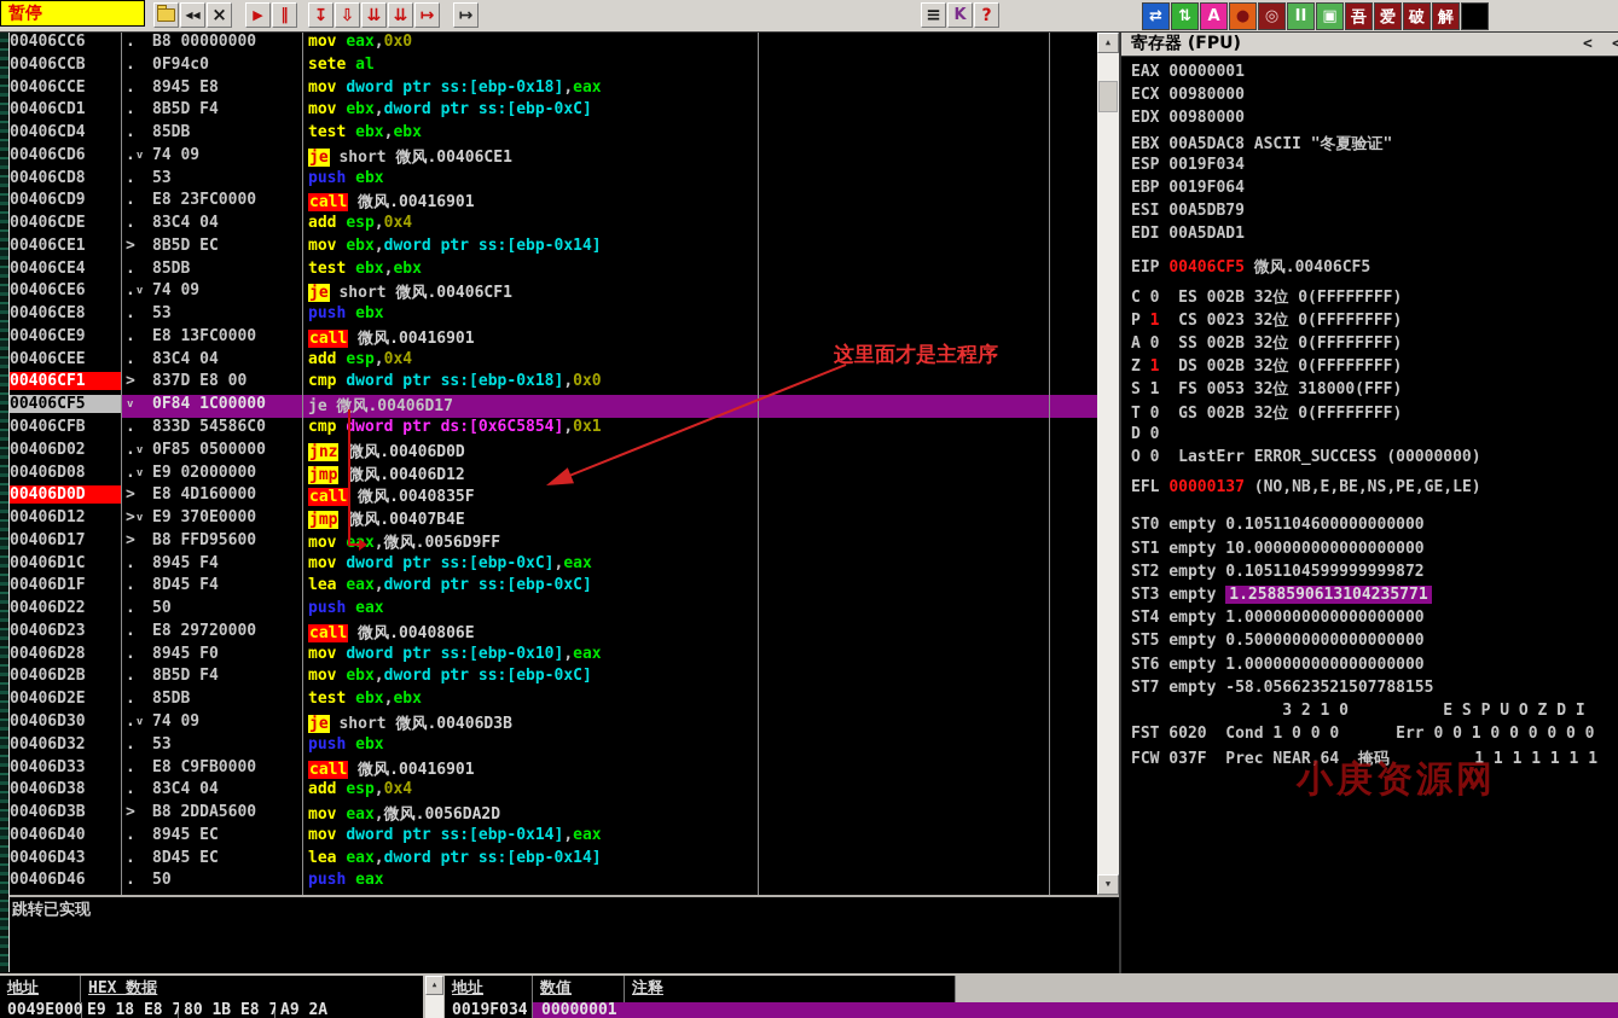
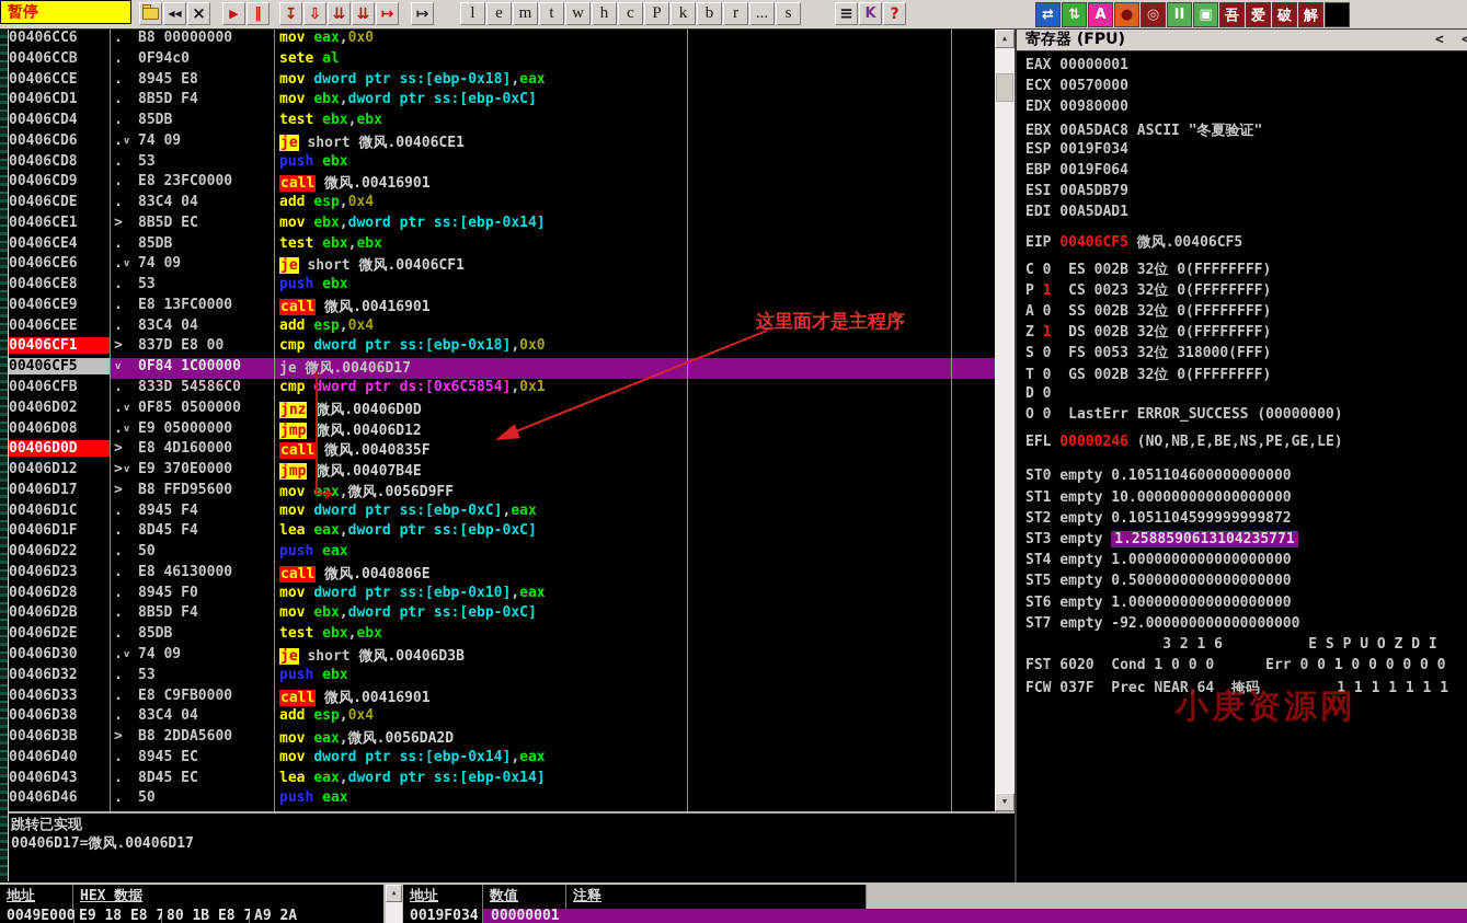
  暂停
  ◀◀
  ×
  ▶
  ‖
  ↧
  ⇩
  ⇊
  ⇊
  ↦
  ↦
+ l
+ e
+ m
+ t
+ w
+ h
+ c
+ P
+ k
+ b
+ r
+ ...
+ s
  ≡
  K
  ?
  ⇄
  ⇅
  A
  ●
  ◎
  II
  ▣
  吾
  爱
  破
  解
  00406CC6
  .
  B8 00000000
  mov eax,0x0
  00406CCB
  .
  0F94c0
  sete al
  00406CCE
  .
  8945 E8
  mov dword ptr ss:[ebp-0x18],eax
  00406CD1
  .
  8B5D F4
  mov ebx,dword ptr ss:[ebp-0xC]
  00406CD4
  .
  85DB
  test ebx,ebx
  00406CD6
  .v
  74 09
  je short 微风.00406CE1
  00406CD8
  .
  53
  push ebx
  00406CD9
  .
  E8 23FC0000
  call 微风.00416901
  00406CDE
  .
  83C4 04
  add esp,0x4
  00406CE1
  >
  8B5D EC
  mov ebx,dword ptr ss:[ebp-0x14]
  00406CE4
  .
  85DB
  test ebx,ebx
  00406CE6
  .v
  74 09
  je short 微风.00406CF1
  00406CE8
  .
  53
  push ebx
  00406CE9
  .
  E8 13FC0000
  call 微风.00416901
  00406CEE
  .
  83C4 04
  add esp,0x4
  00406CF1
  >
  837D E8 00
  cmp dword ptr ss:[ebp-0x18],0x0
  00406CF5
  v
  0F84 1C00000
  je 微风.00406D17
  00406CFB
  .
  833D 54586C0
  cmp dword ptr ds:[0x6C5854],0x1
  00406D02
  .v
  0F85 0500000
  jnz 微风.00406D0D
  00406D08
  .v
- E9 02000000
+ E9 05000000
  jmp 微风.00406D12
  00406D0D
  >
  E8 4D160000
  call 微风.0040835F
  00406D12
  >v
  E9 370E0000
  jmp 微风.00407B4E
  00406D17
  >
  B8 FFD95600
  mov ax,微风.0056D9FF
  00406D1C
  .
  8945 F4
  mov dword ptr ss:[ebp-0xC],eax
  00406D1F
  .
  8D45 F4
  lea eax,dword ptr ss:[ebp-0xC]
  00406D22
  .
  50
  push eax
  00406D23
  .
- E8 29720000
+ E8 46130000
  call 微风.0040806E
  00406D28
  .
  8945 F0
  mov dword ptr ss:[ebp-0x10],eax
  00406D2B
  .
  8B5D F4
  mov ebx,dword ptr ss:[ebp-0xC]
  00406D2E
  .
  85DB
  test ebx,ebx
  00406D30
  .v
  74 09
  je short 微风.00406D3B
  00406D32
  .
  53
  push ebx
  00406D33
  .
  E8 C9FB0000
  call 微风.00416901
  00406D38
  .
  83C4 04
  add esp,0x4
  00406D3B
  >
  B8 2DDA5600
  mov eax,微风.0056DA2D
  00406D40
  .
  8945 EC
  mov dword ptr ss:[ebp-0x14],eax
  00406D43
  .
  8D45 EC
  lea eax,dword ptr ss:[ebp-0x14]
  00406D46
  .
  50
  push eax
  跳转已实现
+ 00406D17=微风.00406D17
  ▲
  ▼
  寄存器 (FPU)
  <
  <
  EAX 00000001
- ECX 00980000
+ ECX 00570000
  EDX 00980000
  EBX 00A5DAC8 ASCII "冬夏验证"
  ESP 0019F034
  EBP 0019F064
  ESI 00A5DB79
  EDI 00A5DAD1
  EIP 00406CF5 微风.00406CF5
  C 0 ES 002B 32位 0(FFFFFFFF)
  P 1 CS 0023 32位 0(FFFFFFFF)
  A 0 SS 002B 32位 0(FFFFFFFF)
  Z 1 DS 002B 32位 0(FFFFFFFF)
- S 1 FS 0053 32位 318000(FFF)
+ S 0 FS 0053 32位 318000(FFF)
  T 0 GS 002B 32位 0(FFFFFFFF)
  D 0
  O 0 LastErr ERROR_SUCCESS (00000000)
- EFL 00000137 (NO,NB,E,BE,NS,PE,GE,LE)
+ EFL 00000246 (NO,NB,E,BE,NS,PE,GE,LE)
  ST0 empty 0.1051104600000000000
  ST1 empty 10.000000000000000000
  ST2 empty 0.1051104599999999872
  ST3 empty 1.2588590613104235771
  ST4 empty 1.0000000000000000000
  ST5 empty 0.5000000000000000000
  ST6 empty 1.0000000000000000000
- ST7 empty -58.056623521507788155
+ ST7 empty -92.000000000000000000
- 3 2 1 0 E S P U O Z D I
+ 3 2 1 6 E S P U O Z D I
  FST 6020 Cond 1 0 0 0 Err 0 0 1 0 0 0 0 0 0
  FCW 037F Prec NEAR,64 掩码 1 1 1 1 1 1 1
  小庚资源网
  地址
  HEX 数据
  0049E000
  E9 18 E8 7
  80 1B E8 7
  A9 2A
  地址
  数值
  注释
  0019F034
  00000001
  这里面才是主程序
